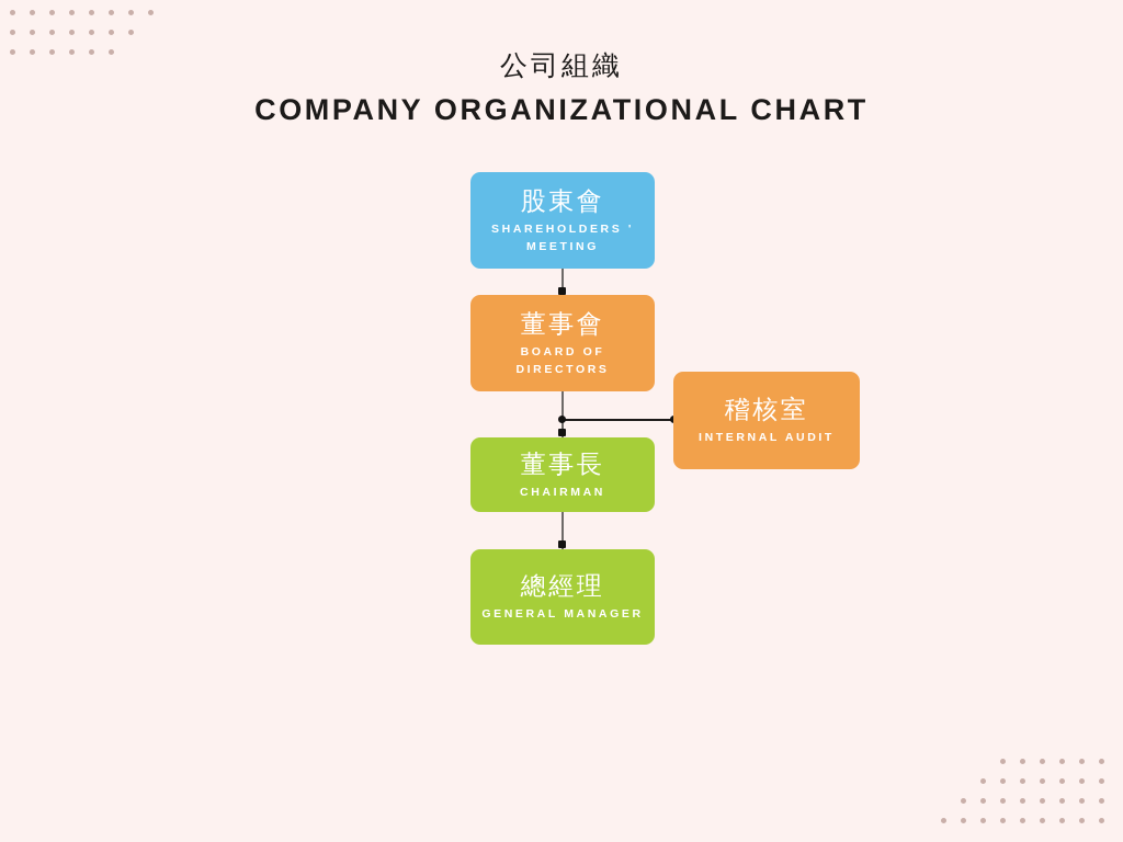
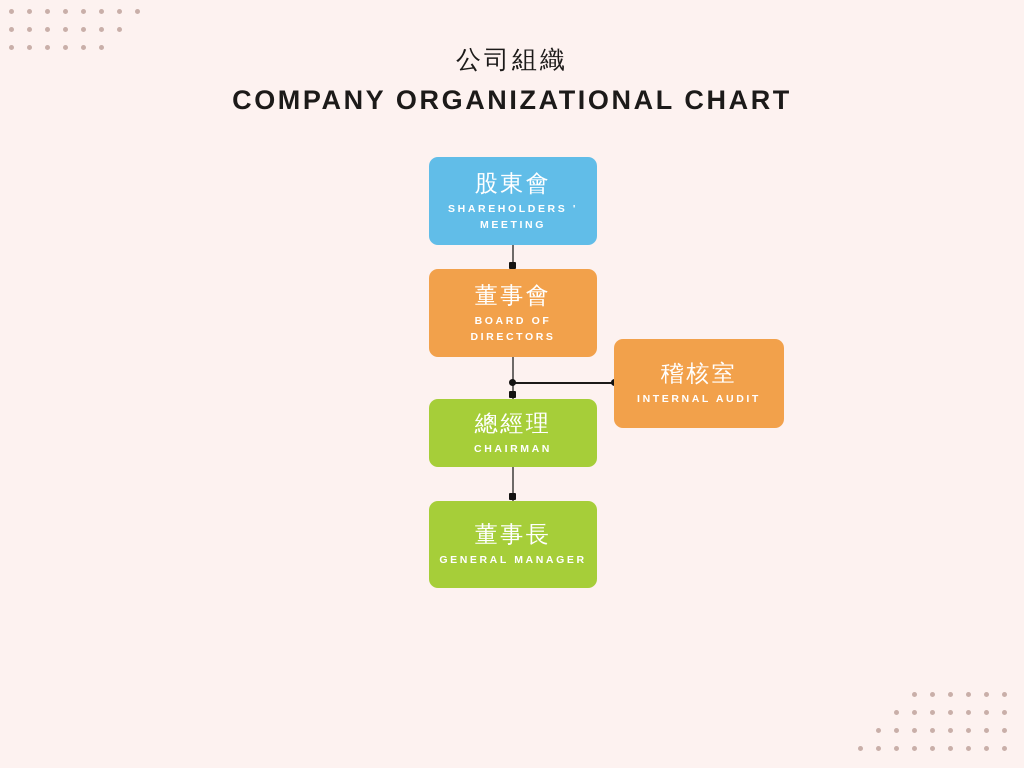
  公司組織
  COMPANY ORGANIZATIONAL CHART
  股東會
  SHAREHOLDERS ' MEETING
  董事會
  BOARD OF DIRECTORS
  稽核室
  INTERNAL AUDIT
- 董事長
+ 總經理
  CHAIRMAN
- 總經理
+ 董事長
  GENERAL MANAGER
